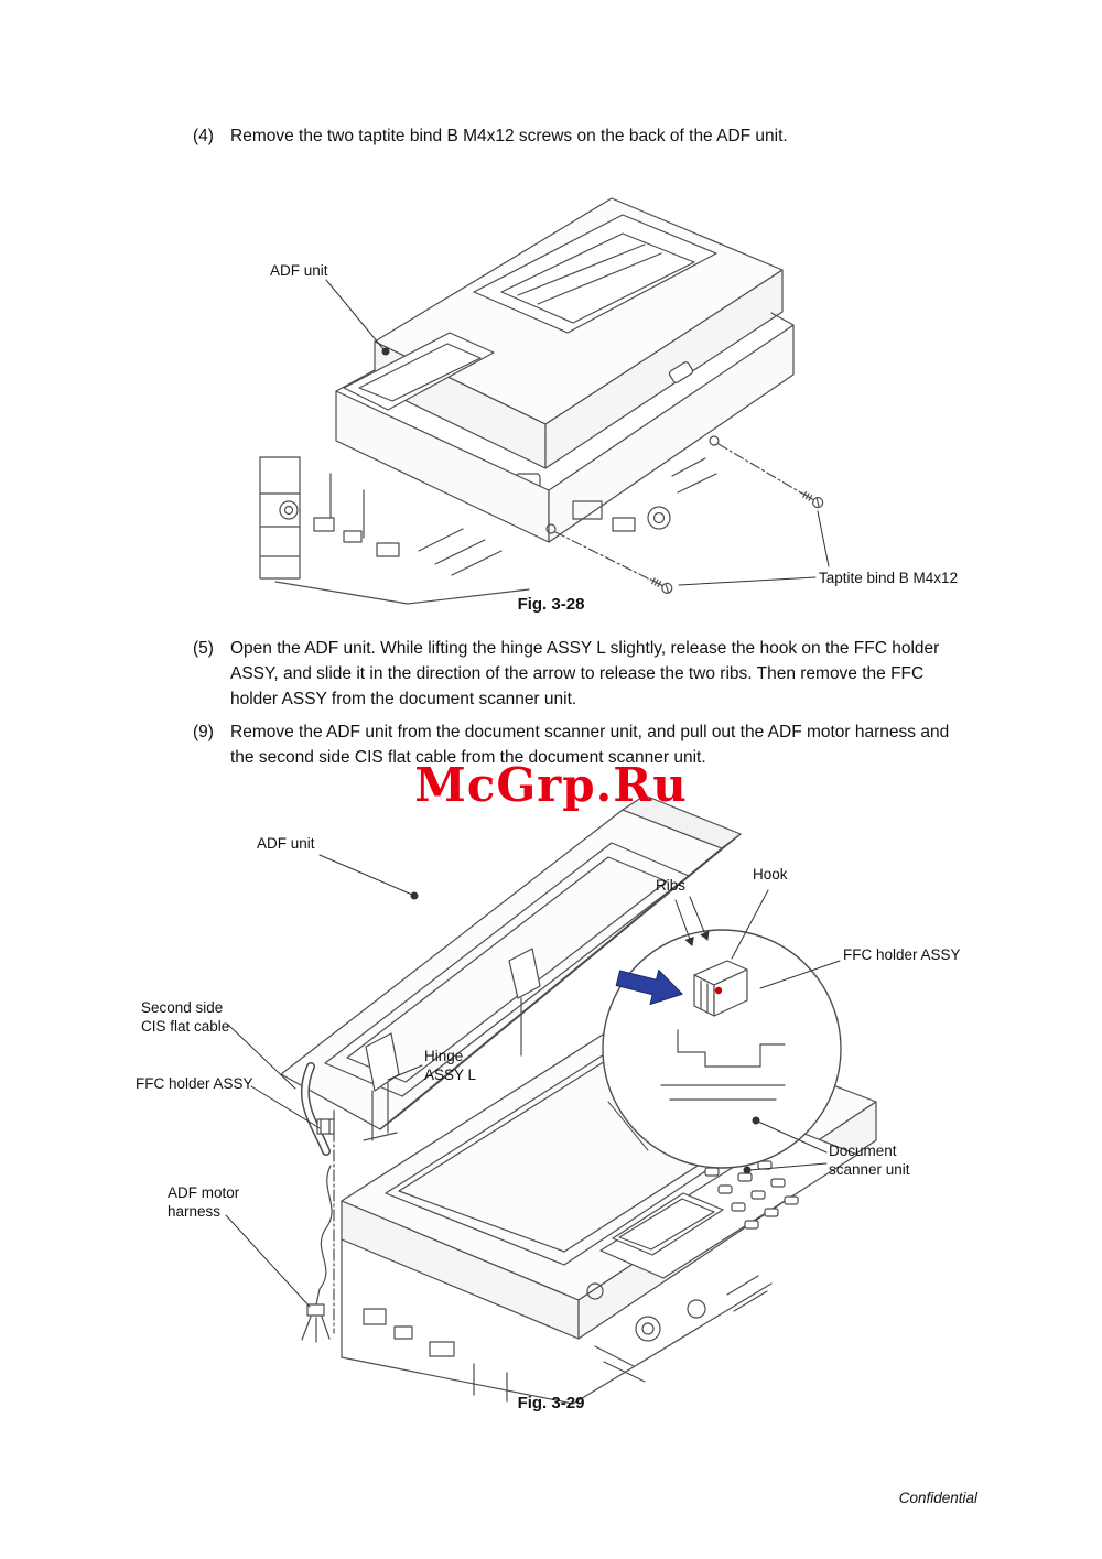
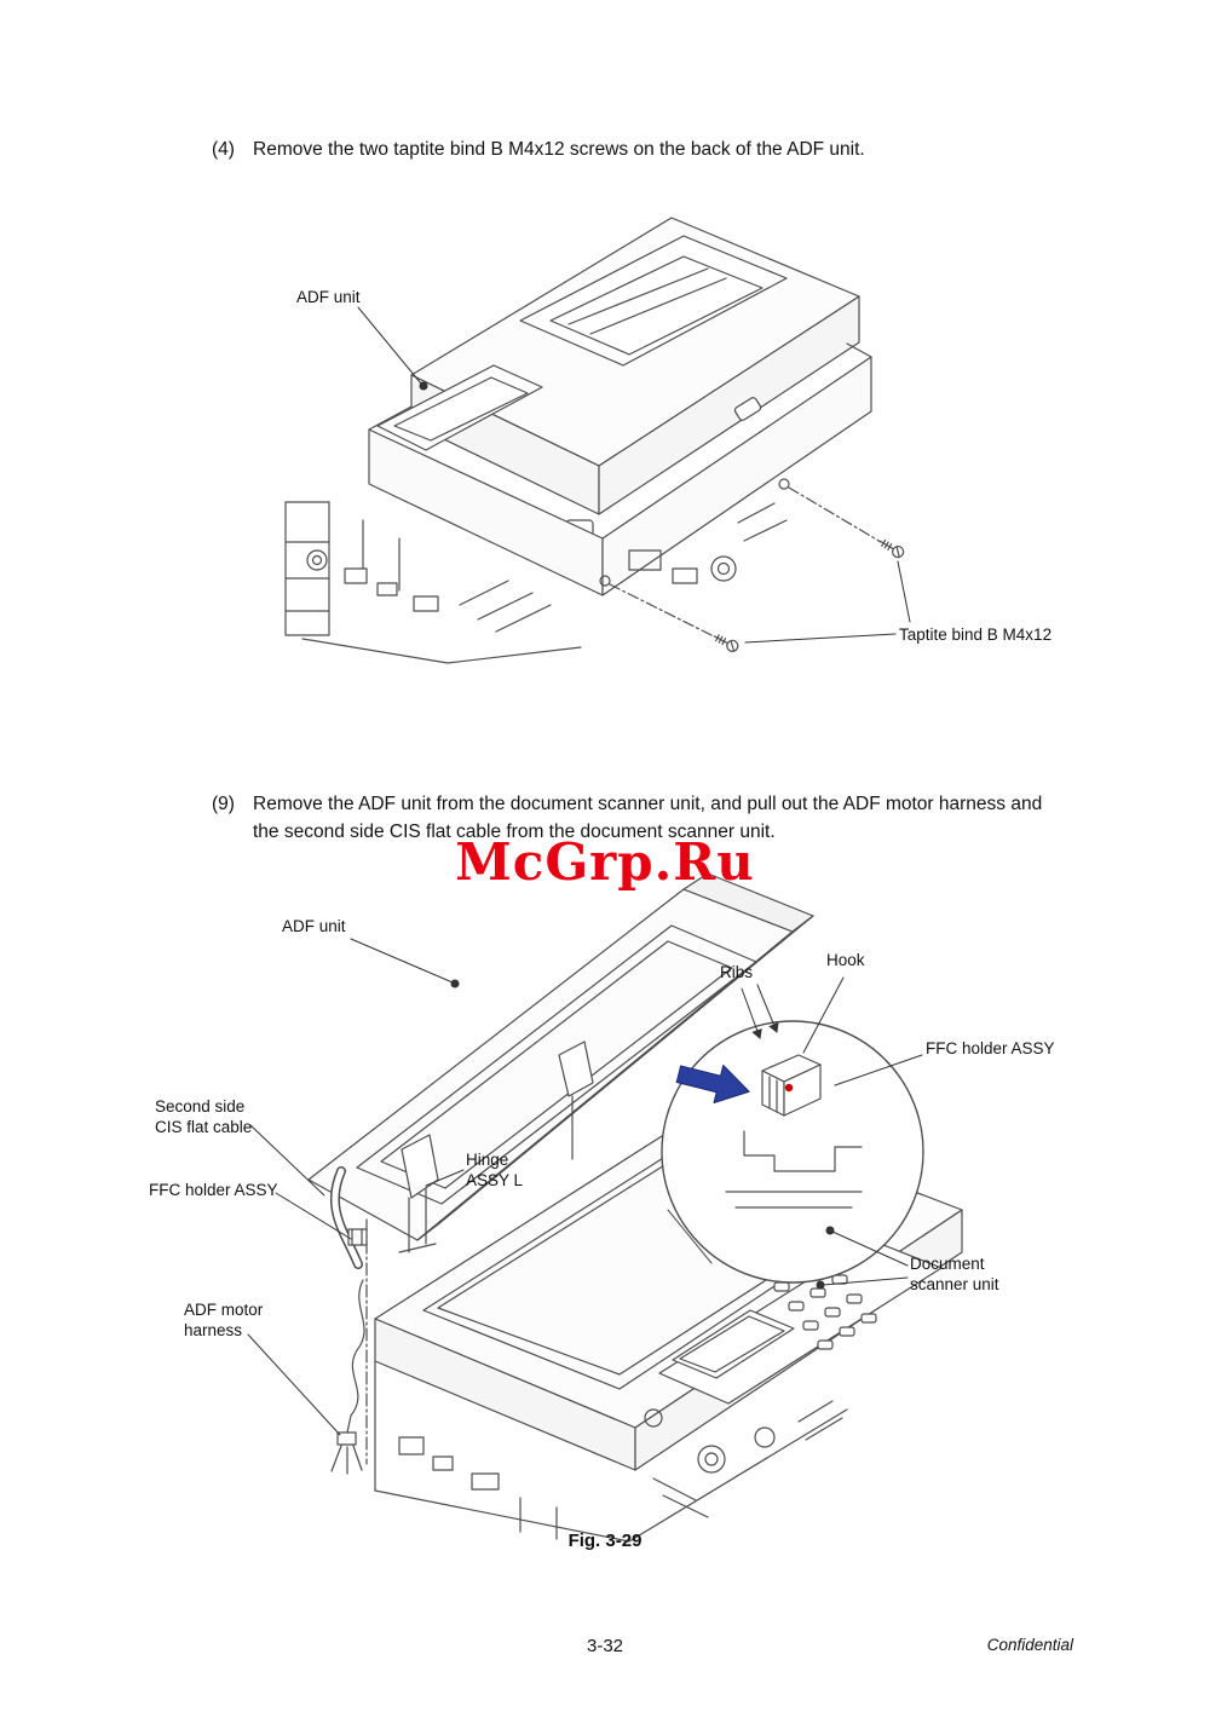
  (4)
  Remove the two taptite bind B M4x12 screws on the back of the ADF unit.
  ADF unit
  Taptite bind B M4x12
- Fig. 3-28
- (5)
- Open the ADF unit. While lifting the hinge ASSY L slightly, release the hook on the FFC holder ASSY, and slide it in the direction of the arrow to release the two ribs. Then remove the FFC holder ASSY from the document scanner unit.
  (9)
  Remove the ADF unit from the document scanner unit, and pull out the ADF motor harness and the second side CIS flat cable from the document scanner unit.
  McGrp.Ru
  ADF unit
  Ribs
  Hook
  FFC holder ASSY
  Second side
  CIS flat cable
  FFC holder ASSY
  Hinge
  ASSY L
  ADF motor
  harness
  Document
  scanner unit
  Fig. 3-29
+ 3-32
  Confidential
